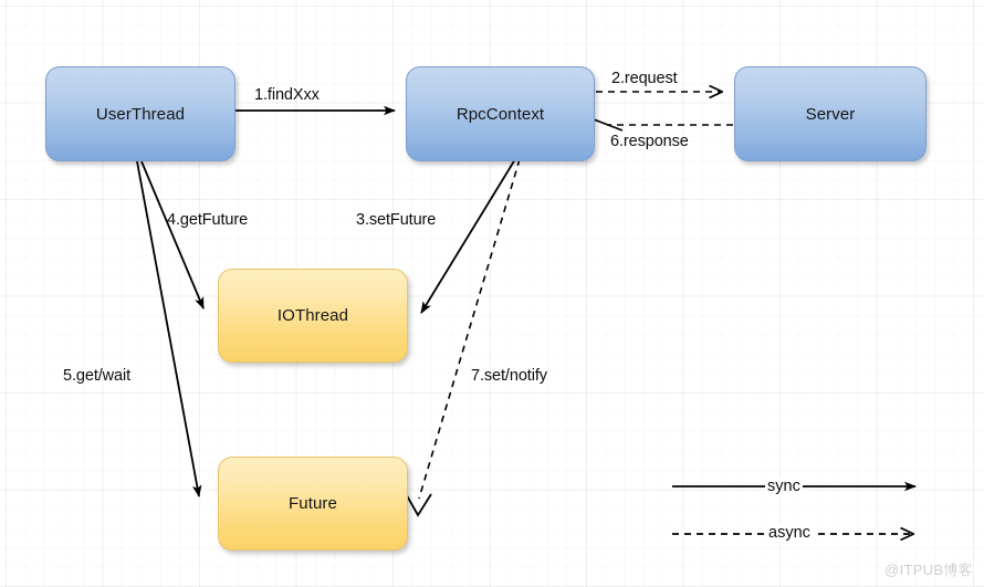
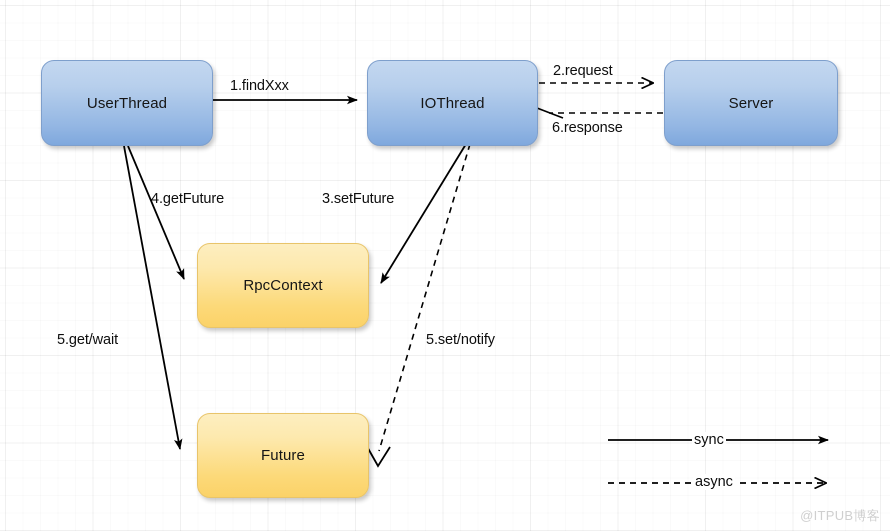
  UserThread
- RpcContext
+ IOThread
  Server
- IOThread
+ RpcContext
  Future
  1.findXxx
  2.request
  3.setFuture
  4.getFuture
  5.get/wait
  6.response
- 7.set/notify
+ 5.set/notify
  sync
  async
  @ITPUB博客
